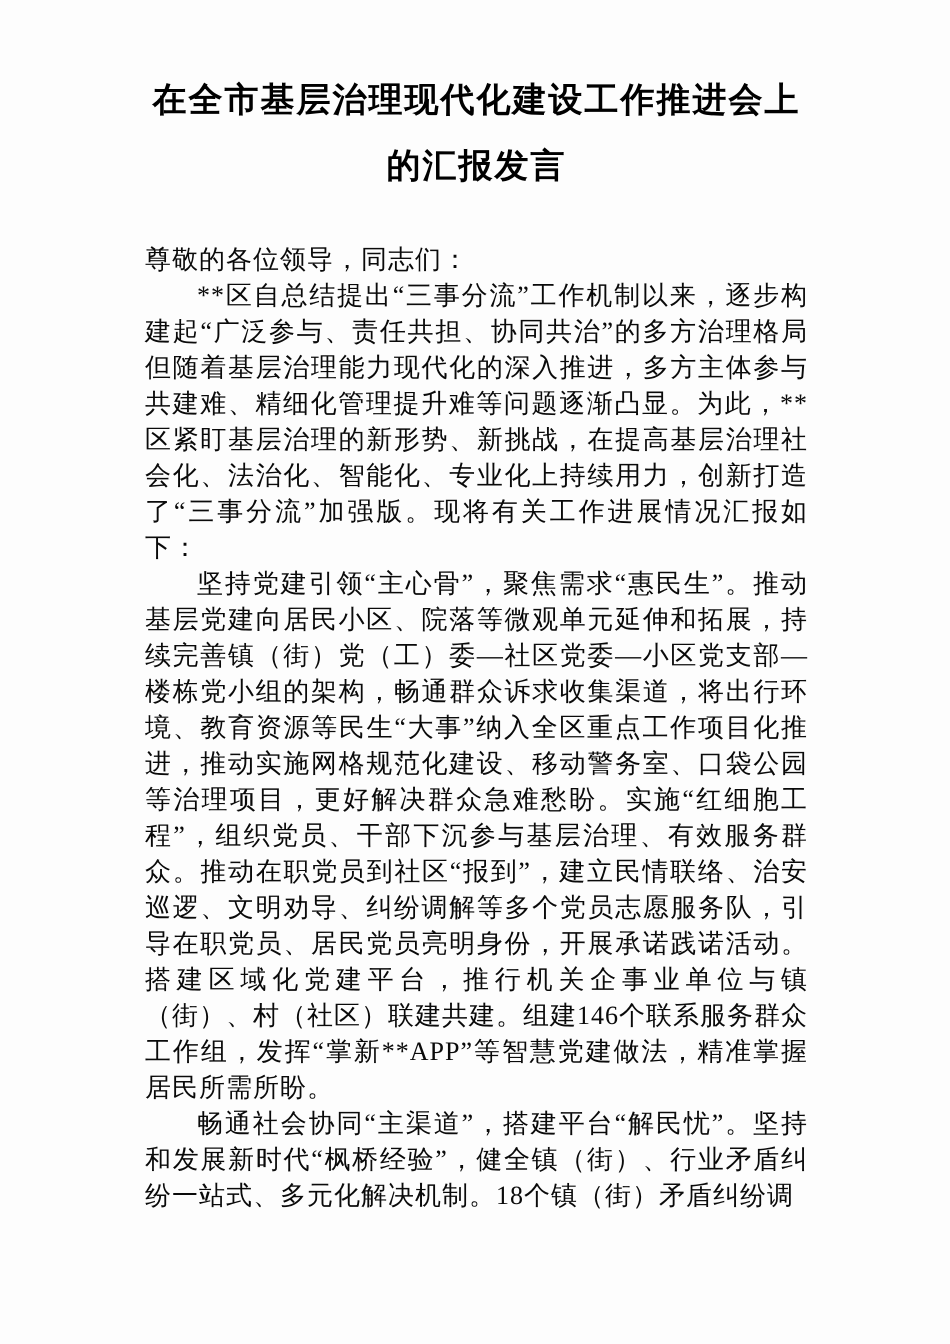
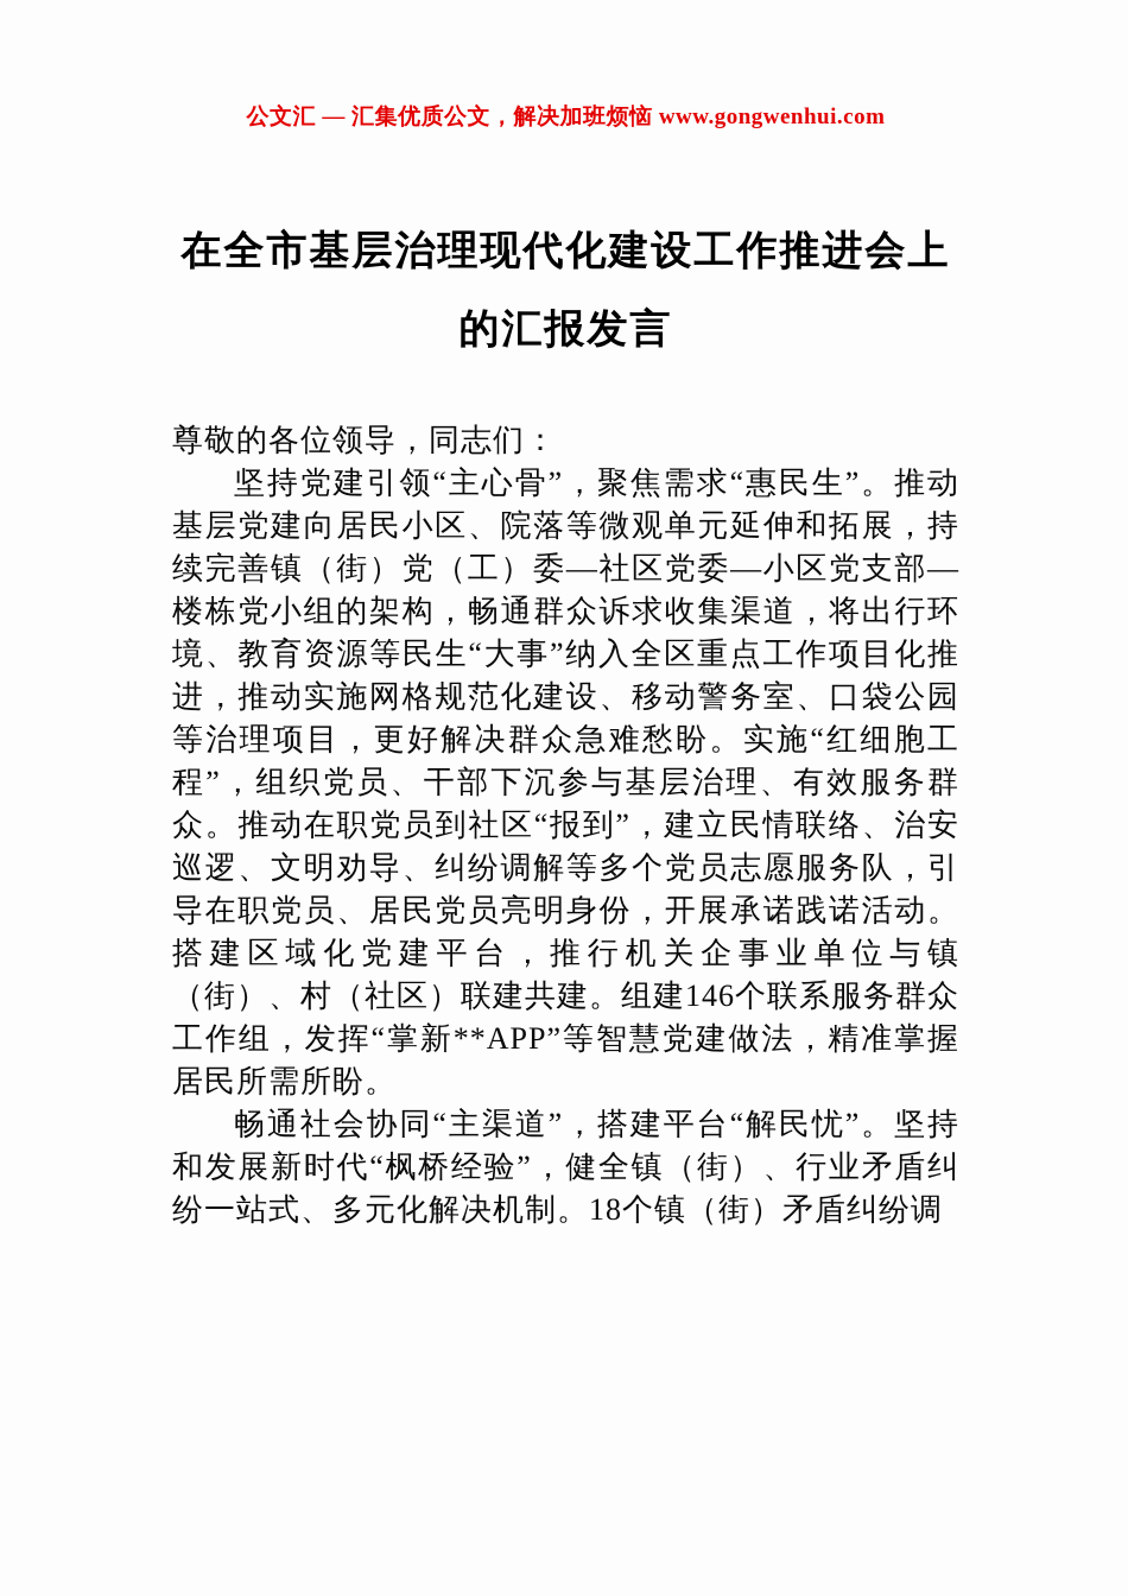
+ 公文汇 — 汇集优质公文，解决加班烦恼 www.gongwenhui.com
  在全市基层治理现代化建设工作推进会上的汇报发言
  尊敬的各位领导，同志们：
- **区自总结提出“三事分流”工作机制以来，逐步构建起“广泛参与、责任共担、协同共治”的多方治理格局但随着基层治理能力现代化的深入推进，多方主体参与共建难、精细化管理提升难等问题逐渐凸显。为此，**区紧盯基层治理的新形势、新挑战，在提高基层治理社会化、法治化、智能化、专业化上持续用力，创新打造了“三事分流”加强版。现将有关工作进展情况汇报如下：
  坚持党建引领“主心骨”，聚焦需求“惠民生”。推动基层党建向居民小区、院落等微观单元延伸和拓展，持续完善镇（街）党（工）委—社区党委—小区党支部—楼栋党小组的架构，畅通群众诉求收集渠道，将出行环境、教育资源等民生“大事”纳入全区重点工作项目化推进，推动实施网格规范化建设、移动警务室、口袋公园等治理项目，更好解决群众急难愁盼。实施“红细胞工程”，组织党员、干部下沉参与基层治理、有效服务群众。推动在职党员到社区“报到”，建立民情联络、治安巡逻、文明劝导、纠纷调解等多个党员志愿服务队，引导在职党员、居民党员亮明身份，开展承诺践诺活动。搭建区域化党建平台，推行机关企事业单位与镇（街）、村（社区）联建共建。组建146个联系服务群众工作组，发挥“掌新**APP”等智慧党建做法，精准掌握居民所需所盼。
  畅通社会协同“主渠道”，搭建平台“解民忧”。坚持和发展新时代“枫桥经验”，健全镇（街）、行业矛盾纠纷一站式、多元化解决机制。18个镇（街）矛盾纠纷调
